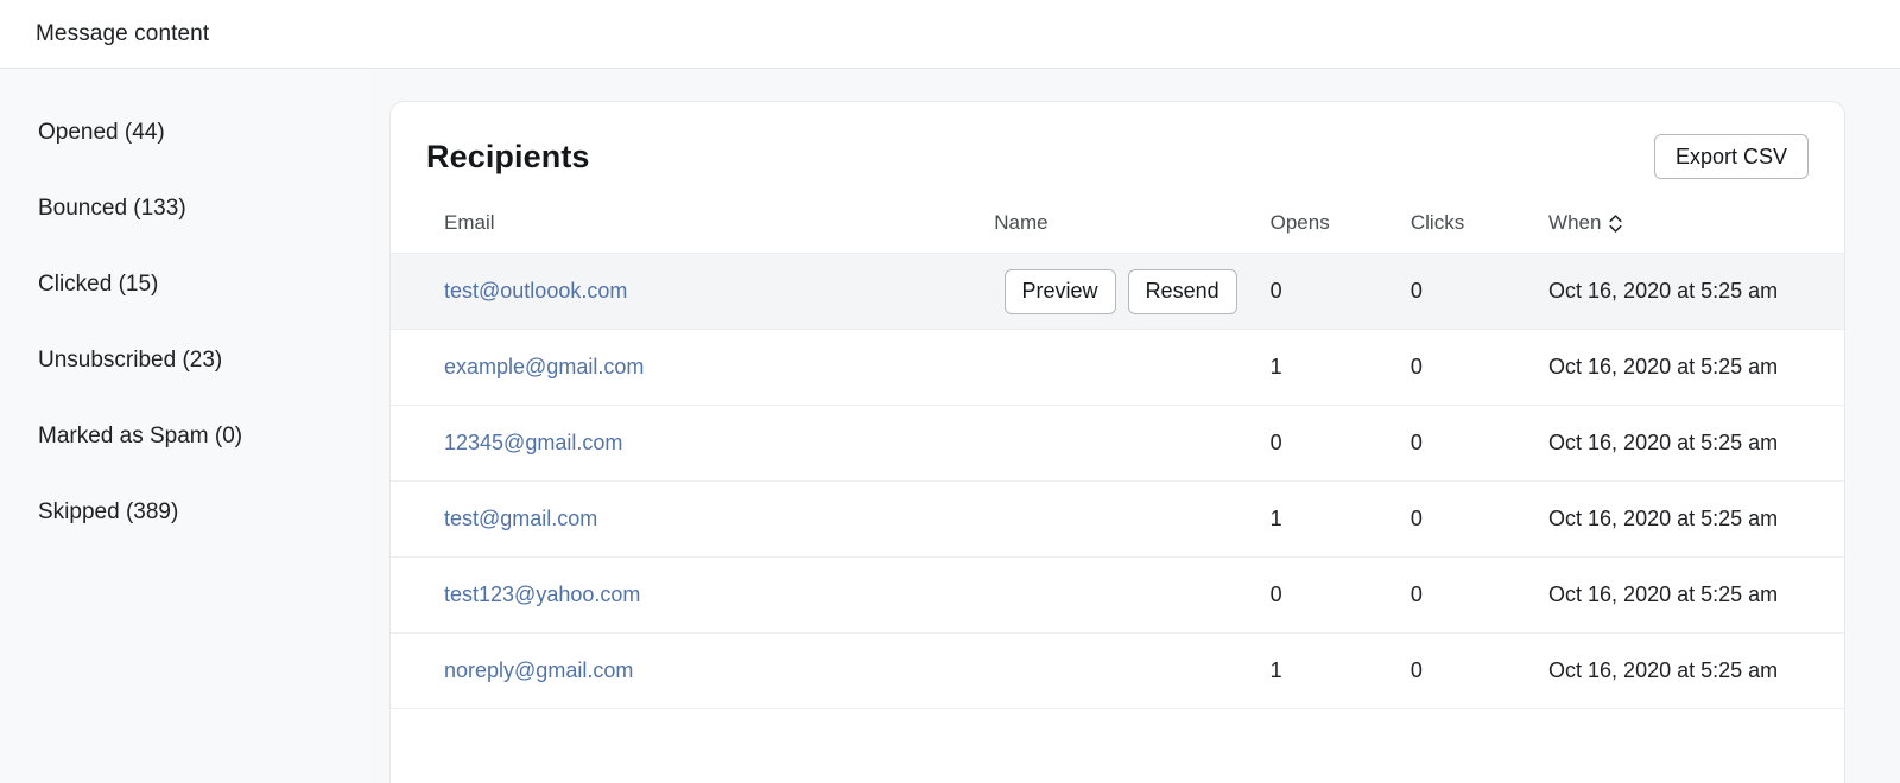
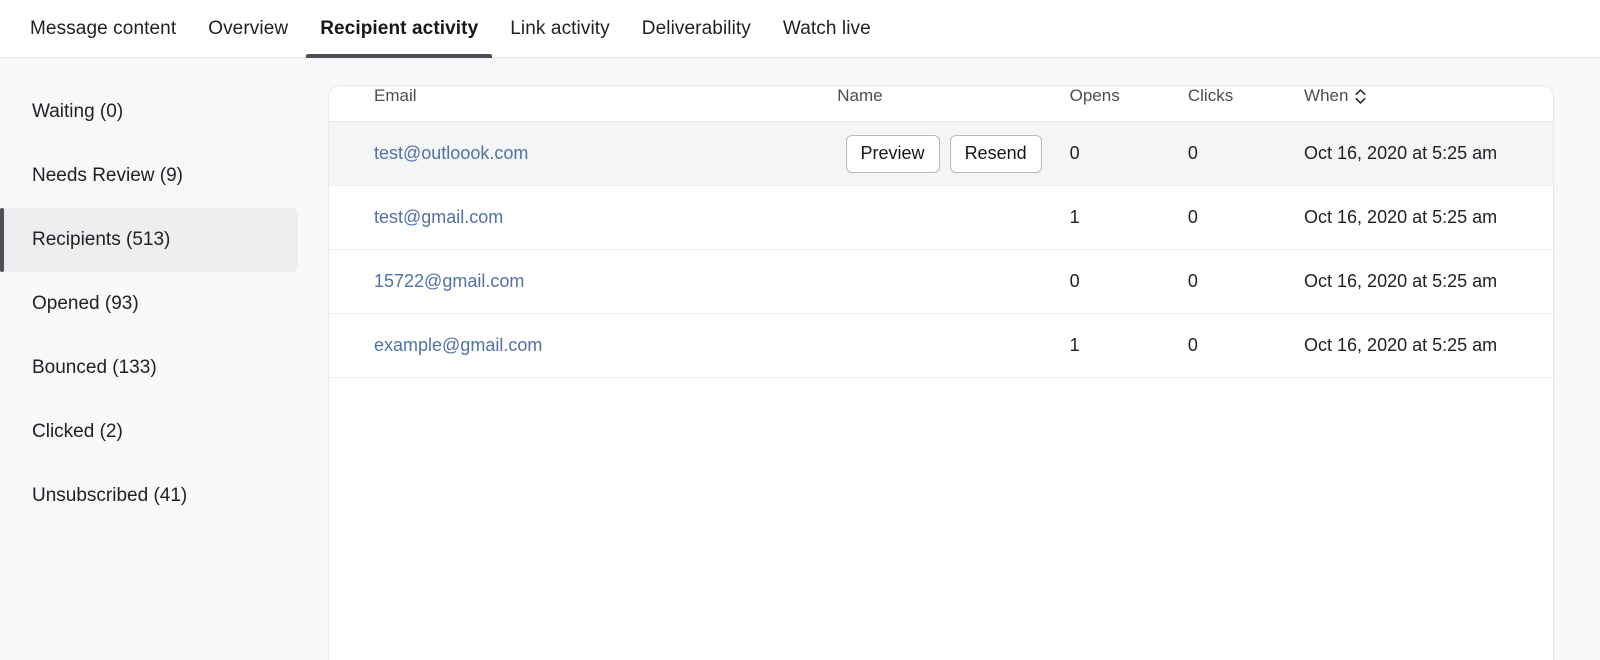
  Message content
+ Overview
+ Recipient activity
+ Link activity
+ Deliverability
+ Watch live
+ Waiting (0)
+ Needs Review (9)
+ Recipients (513)
- Opened (44)
+ Opened (93)
  Bounced (133)
- Clicked (15)
+ Clicked (2)
- Unsubscribed (23)
+ Unsubscribed (41)
- Marked as Spam (0)
- Skipped (389)
- Recipients
- Export CSV
  Email	Name	Opens	Clicks	When
  test@outloook.com	Preview Resend	0	0	Oct 16, 2020 at 5:25 am
- example@gmail.com		1	0	Oct 16, 2020 at 5:25 am
+ test@gmail.com		1	0	Oct 16, 2020 at 5:25 am
- 12345@gmail.com		0	0	Oct 16, 2020 at 5:25 am
+ 15722@gmail.com		0	0	Oct 16, 2020 at 5:25 am
- test@gmail.com		1	0	Oct 16, 2020 at 5:25 am
+ example@gmail.com		1	0	Oct 16, 2020 at 5:25 am
- test123@yahoo.com		0	0	Oct 16, 2020 at 5:25 am
- noreply@gmail.com		1	0	Oct 16, 2020 at 5:25 am
